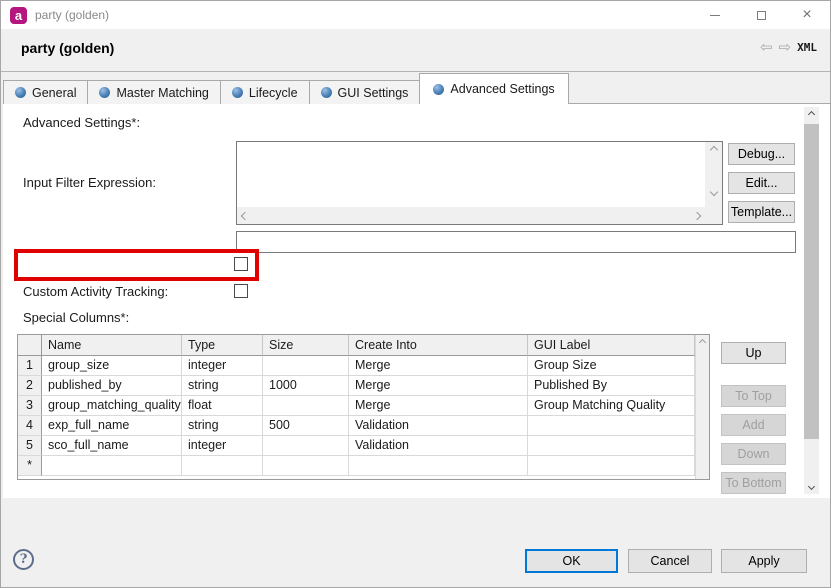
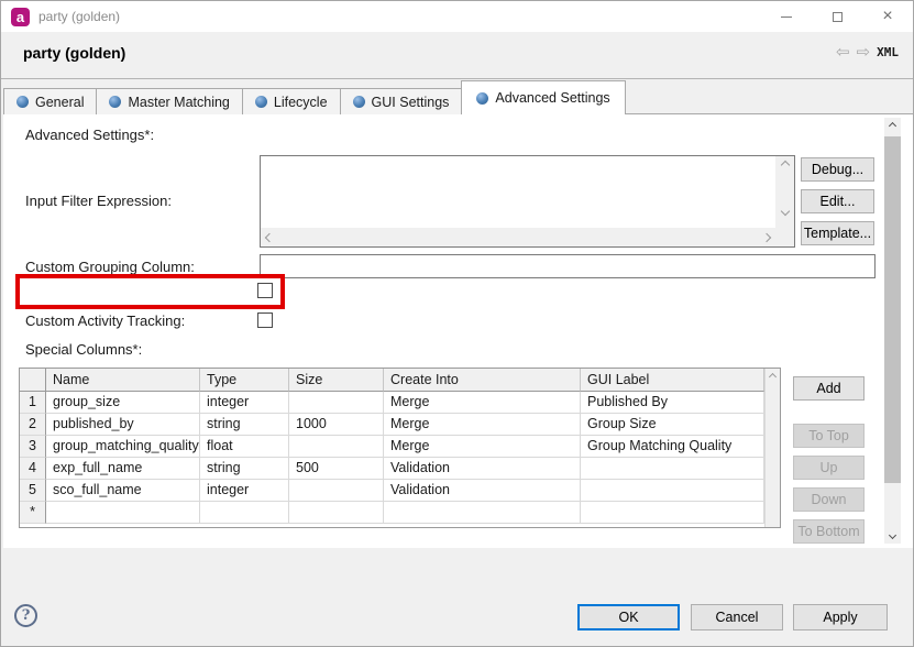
  a
  party (golden)
  ×
  party (golden)
  ⇦
  ⇨
  XML
  General
  Master Matching
  Lifecycle
  GUI Settings
  Advanced Settings
  Advanced Settings*:
  Input Filter Expression:
  Debug...
  Edit...
  Template...
+ Custom Grouping Column:
  Custom Activity Tracking:
  Special Columns*:
  Name
  Type
  Size
  Create Into
  GUI Label
  1
  group_size
  integer
  Merge
- Group Size
+ Published By
  2
  published_by
  string
  1000
  Merge
- Published By
+ Group Size
  3
  group_matching_quality
  float
  Merge
  Group Matching Quality
  4
  exp_full_name
  string
  500
  Validation
  5
  sco_full_name
  integer
  Validation
  *
- Up
+ Add
  To Top
- Add
+ Up
  Down
  To Bottom
  ?
  OK
  Cancel
  Apply
